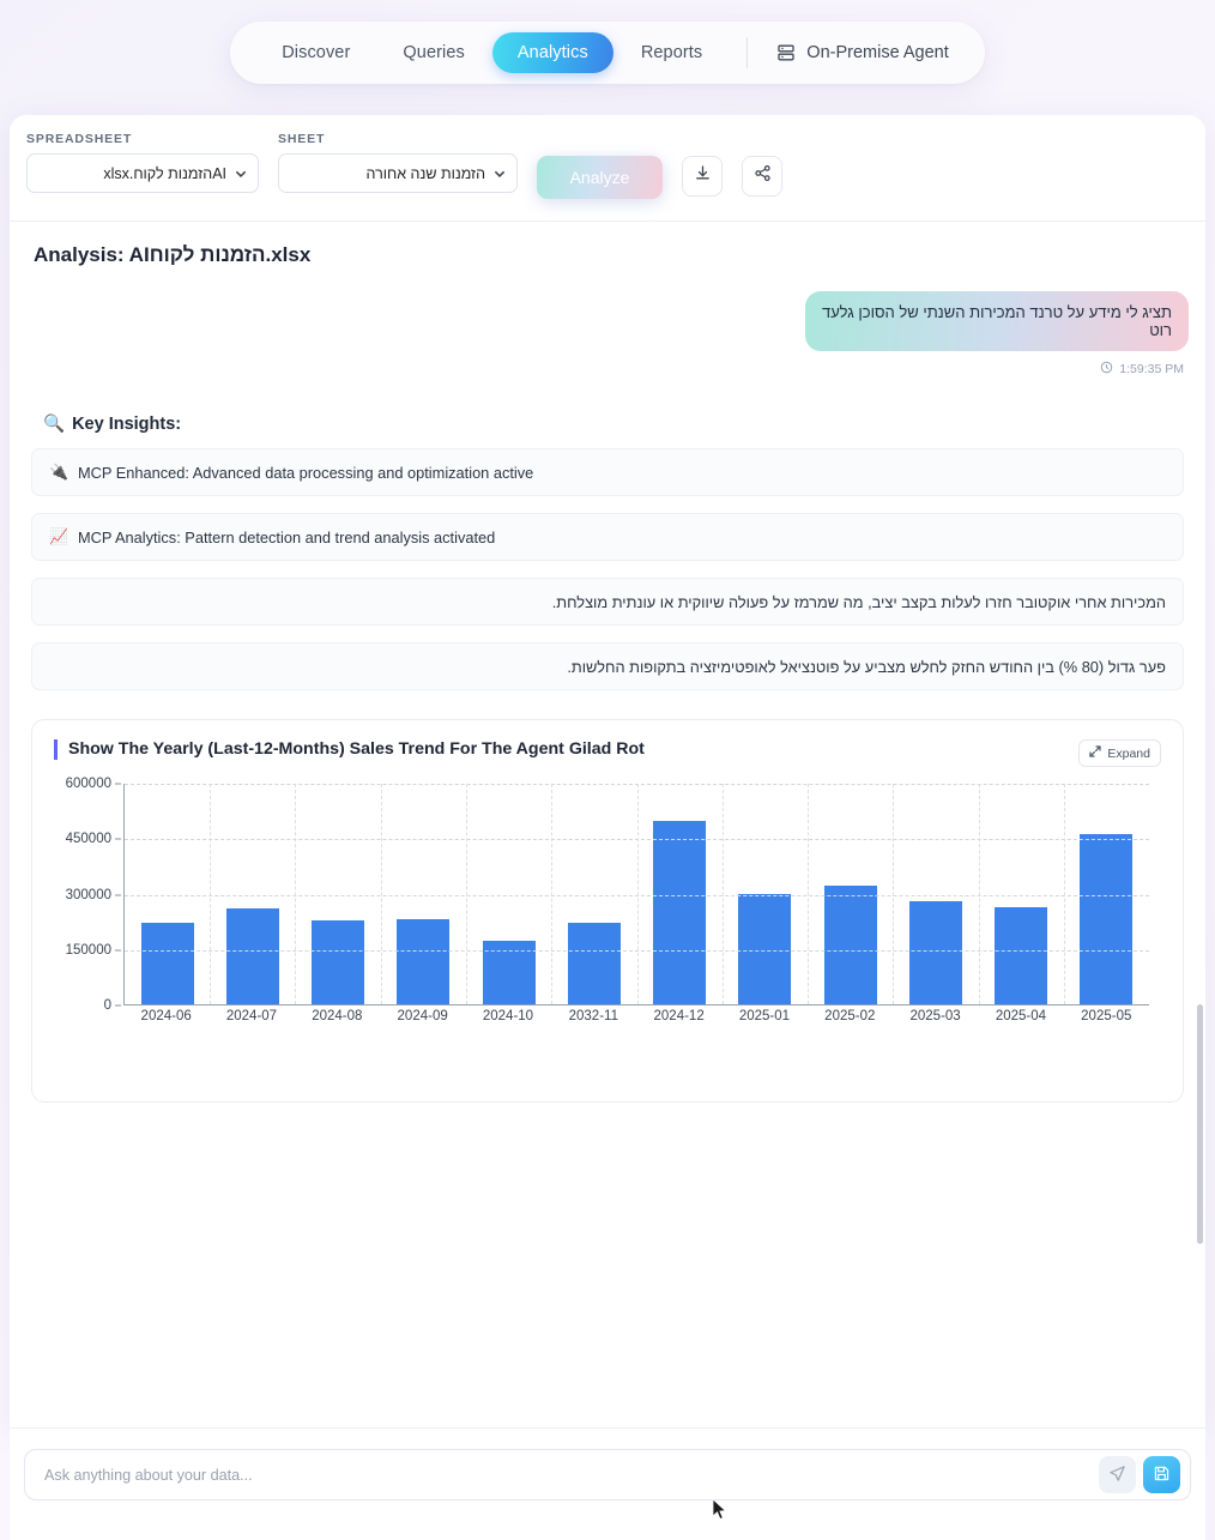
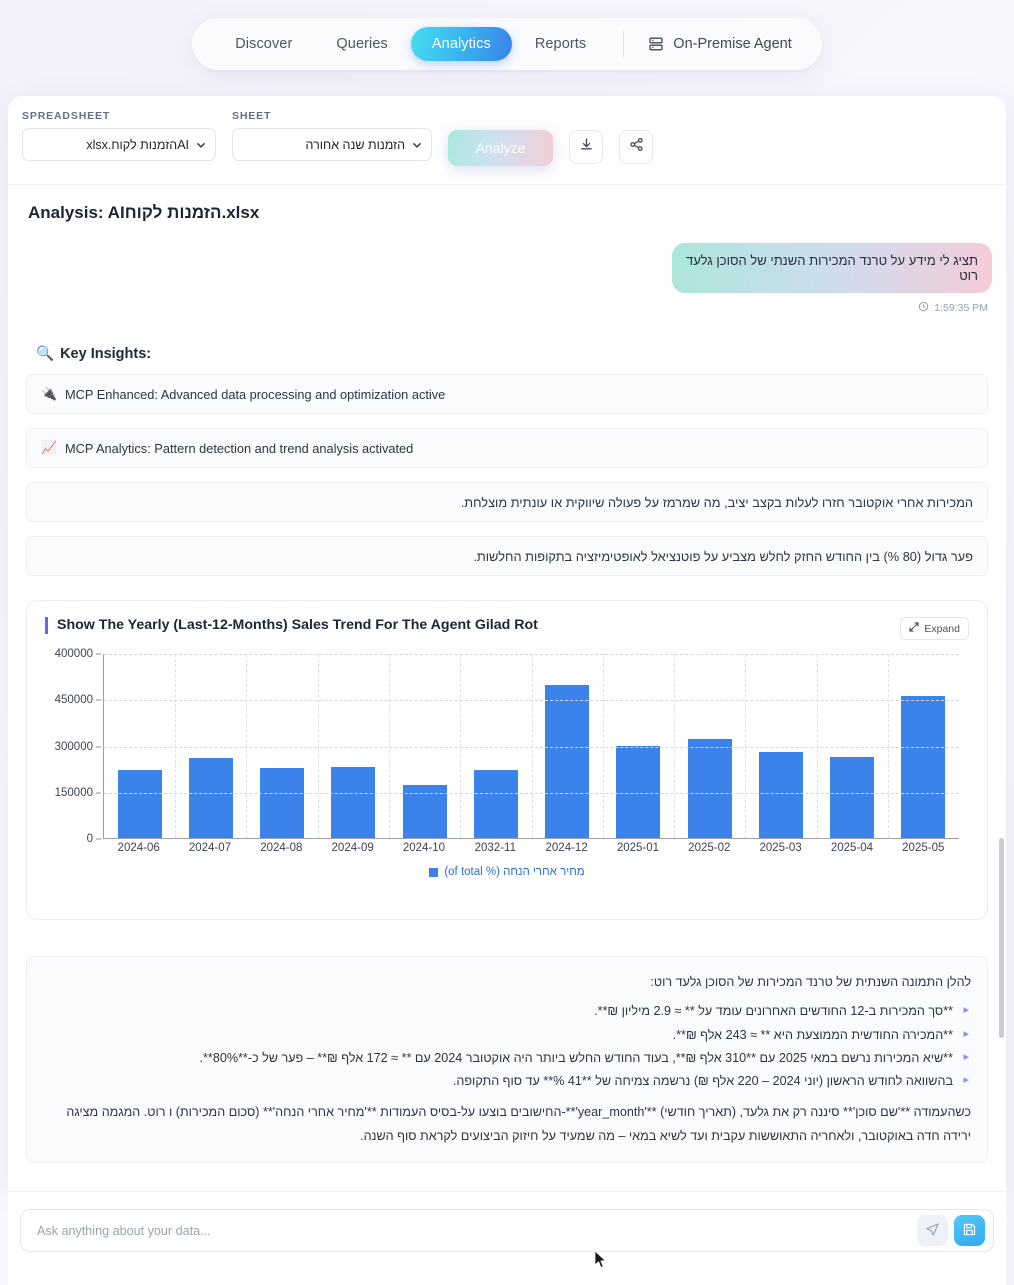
  Discover
  Queries
  Analytics
  Reports
  On-Premise Agent
  SPREADSHEET
  AIהזמנות לקוח.xlsx
  SHEET
  הזמנות שנה אחורה
  Analyze
  Analysis: AIהזמנות לקוח.xlsx
  תציג לי מידע על טרנד המכירות השנתי של הסוכן גלעד רוט
  1:59:35 PM
  🔍
  Key Insights:
  🔌
  MCP Enhanced: Advanced data processing and optimization active
  📈
  MCP Analytics: Pattern detection and trend analysis activated
  המכירות אחרי אוקטובר חזרו לעלות בקצב יציב, מה שמרמז על פעולה שיווקית או עונתית מוצלחת.
  פער גדול (80 %) בין החודש החזק לחלש מצביע על פוטנציאל לאופטימיזציה בתקופות החלשות.
  Show The Yearly (Last-12-Months) Sales Trend For The Agent Gilad Rot
  Expand
  0
  150000
  300000
  450000
- 600000
+ 400000
  2024-06
  2024-07
  2024-08
  2024-09
  2024-10
  2032-11
  2024-12
  2025-01
  2025-02
  2025-03
  2025-04
  2025-05
+ מחיר אחרי הנחה (% of total)
+ להלן התמונה השנתית של טרנד המכירות של הסוכן גלעד רוט:
+ **סך המכירות ב-12 החודשים האחרונים עומד על ** ≈ 2.9 מיליון ₪**.
+ **המכירה החודשית הממוצעת היא ** ≈ 243 אלף ₪**.
+ **שיא המכירות נרשם במאי 2025 עם **310 אלף ₪**, בעוד החודש החלש ביותר היה אוקטובר 2024 עם ** ≈ 172 אלף ₪** – פער של כ-**80%**.
+ בהשוואה לחודש הראשון (יוני 2024 – 220 אלף ₪) נרשמה צמיחה של **41 %** עד סוף התקופה.
+ כשהעמודה **'שם סוכן'** סיננה רק את גלעד, (תאריך חודשי) **'year_month'**-החישובים בוצעו על-בסיס העמודות **'מחיר אחרי הנחה'** (סכום המכירות) ו רוט. המגמה מציגה ירידה חדה באוקטובר, ולאחריה התאוששות עקבית ועד לשיא במאי – מה שמעיד על חיזוק הביצועים לקראת סוף השנה.
  Ask anything about your data...
